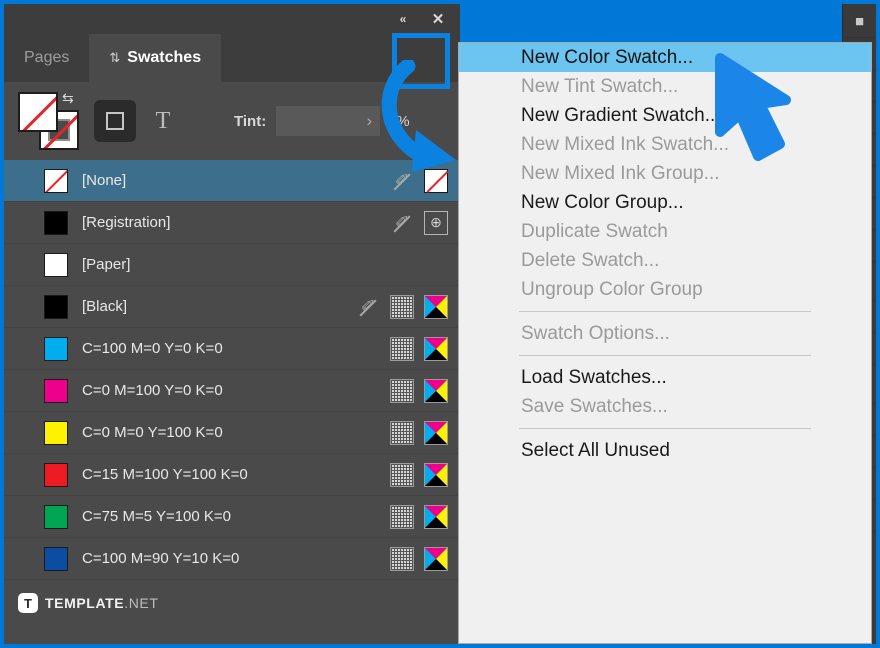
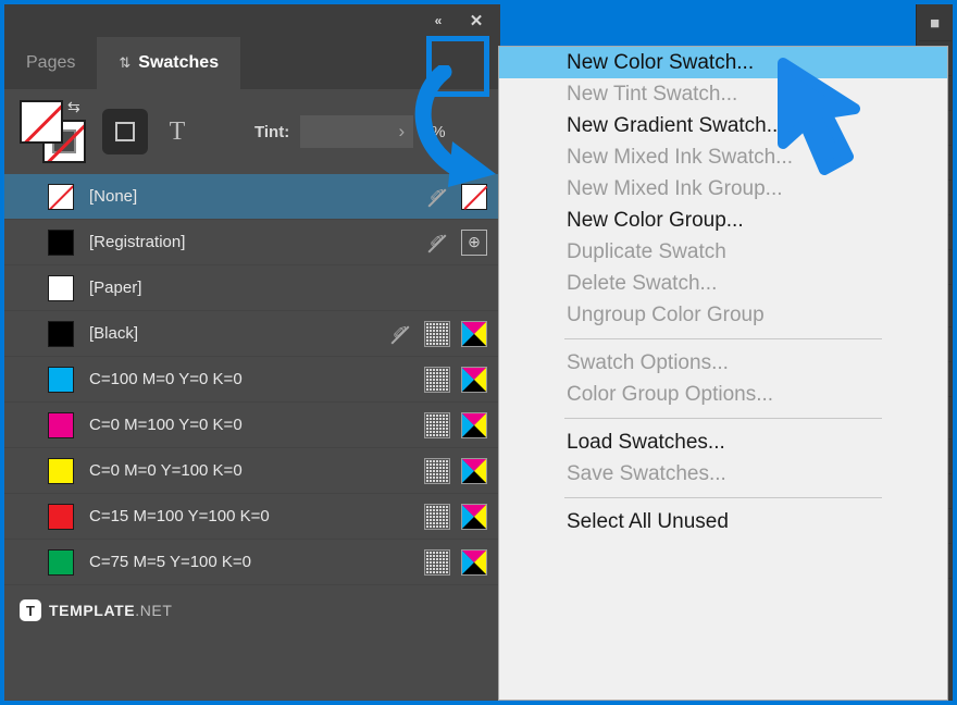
  ■
  «
  ✕
  Pages
  ⇅
  Swatches
  ⇆
  T
  Tint:
  ›
  %
  [None]
  ✐
  [Registration]
  ✐
  ⊕
  [Paper]
  [Black]
  ✐
  C=100 M=0 Y=0 K=0
  C=0 M=100 Y=0 K=0
  C=0 M=0 Y=100 K=0
  C=15 M=100 Y=100 K=0
  C=75 M=5 Y=100 K=0
- C=100 M=90 Y=10 K=0
  T
  TEMPLATE
  .NET
  New Color Swatch...
  New Tint Swatch...
  New Gradient Swatch..
  New Mixed Ink Swatch...
  New Mixed Ink Group...
  New Color Group...
  Duplicate Swatch
  Delete Swatch...
  Ungroup Color Group
  Swatch Options...
+ Color Group Options...
  Load Swatches...
  Save Swatches...
  Select All Unused
